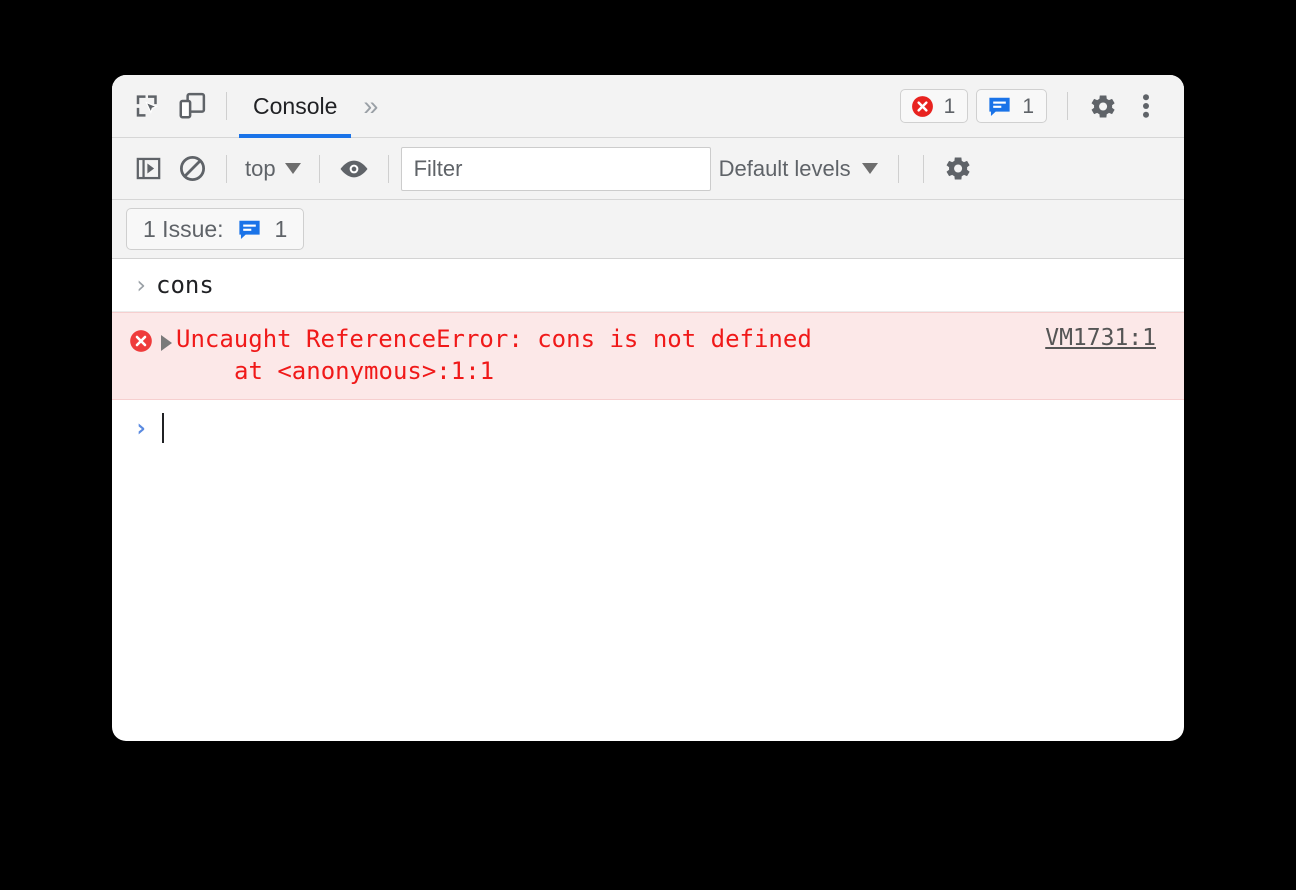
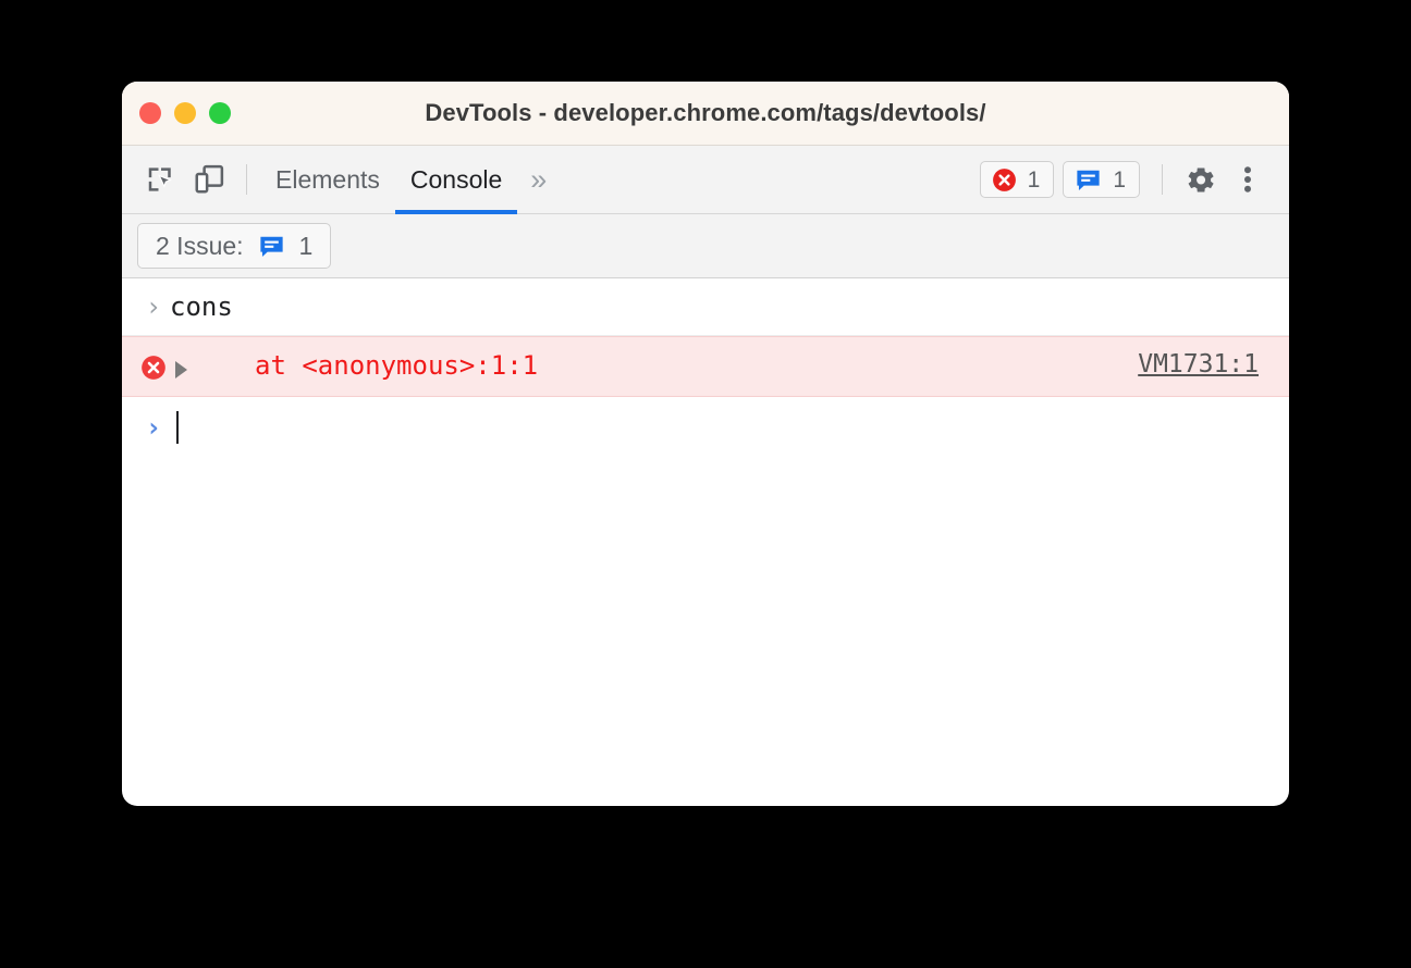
+ DevTools - developer.chrome.com/tags/devtools/
+ Elements
  Console
  »
  1
  1
- top
- Filter
- Default levels
- 1 Issue:
+ 2 Issue:
  1
  ›
  cons
- Uncaught ReferenceError: cons is not defined
  at <anonymous>:1:1
  VM1731:1
  ›
